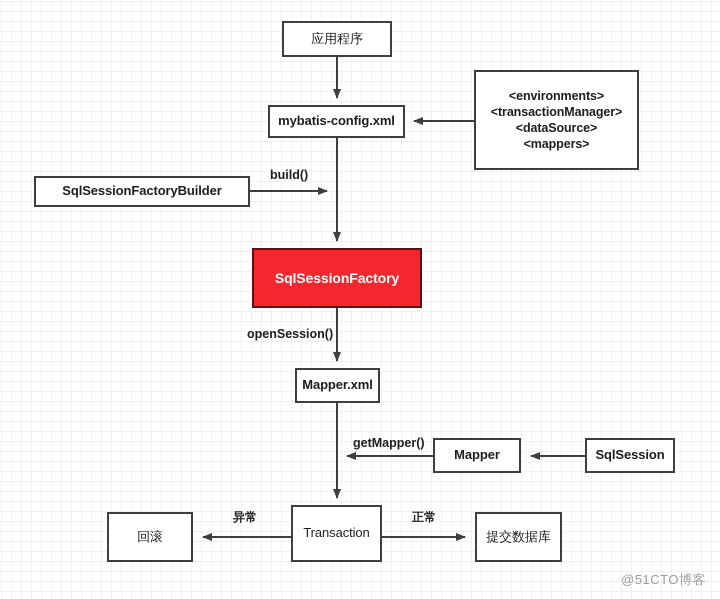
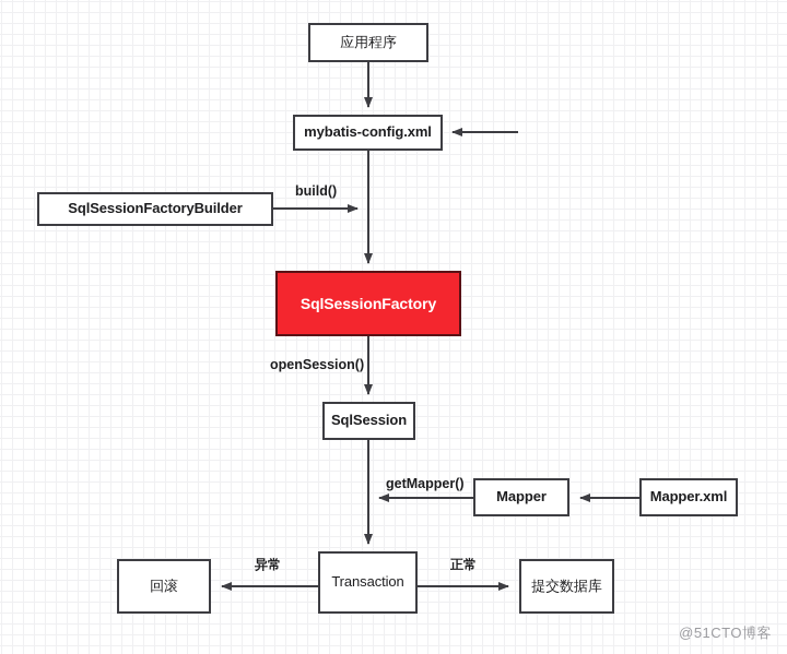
  应用程序
  mybatis-config.xml
- <environments>
- <transactionManager>
- <dataSource>
- <mappers>
  SqlSessionFactoryBuilder
  SqlSessionFactory
- Mapper.xml
+ SqlSession
  Mapper
- SqlSession
+ Mapper.xml
  Transaction
  回滚
  提交数据库
  build()
  openSession()
  getMapper()
  异常
  正常
  @51CTO博客
